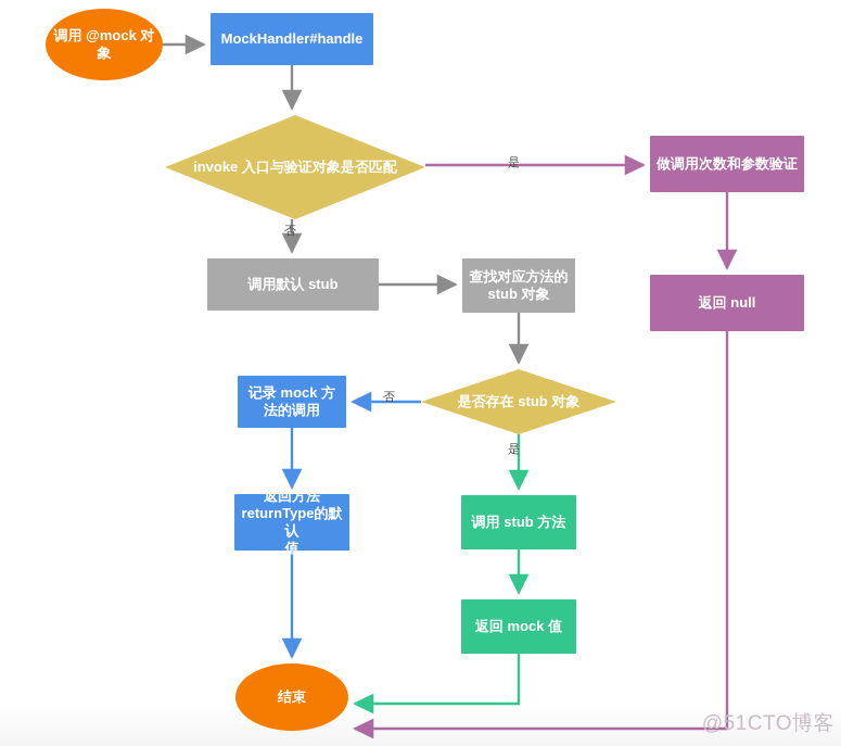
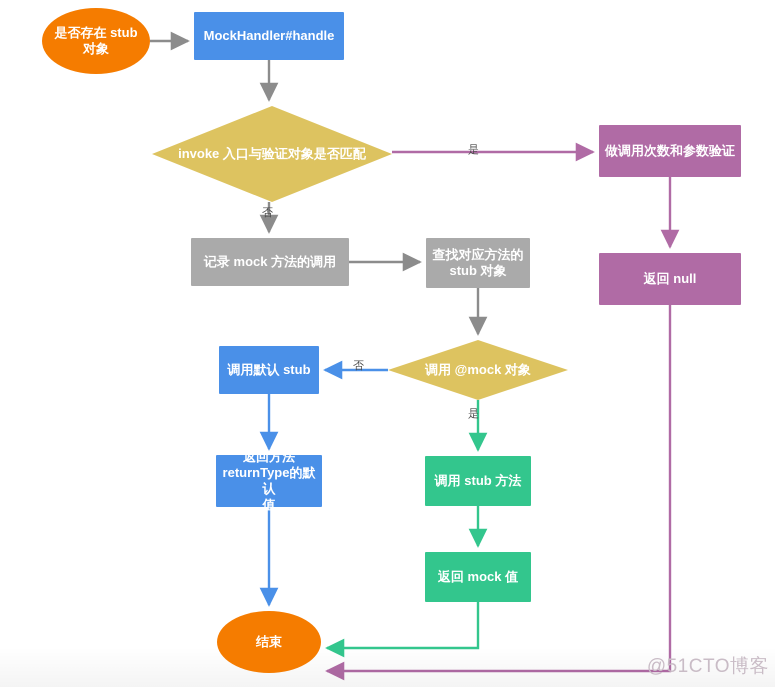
- 调用 @mock 对象
+ 是否存在 stub 对象
  MockHandler#handle
  invoke 入口与验证对象是否匹配
  做调用次数和参数验证
  返回 null
- 调用默认 stub
+ 记录 mock 方法的调用
  查找对应方法的
  stub 对象
- 是否存在 stub 对象
+ 调用 @mock 对象
- 记录 mock 方法的调用
+ 调用默认 stub
  返回方法
  returnType的默认
  值
  调用 stub 方法
  返回 mock 值
  结束
  是
  否
  否
  是
  @51CTO博客
